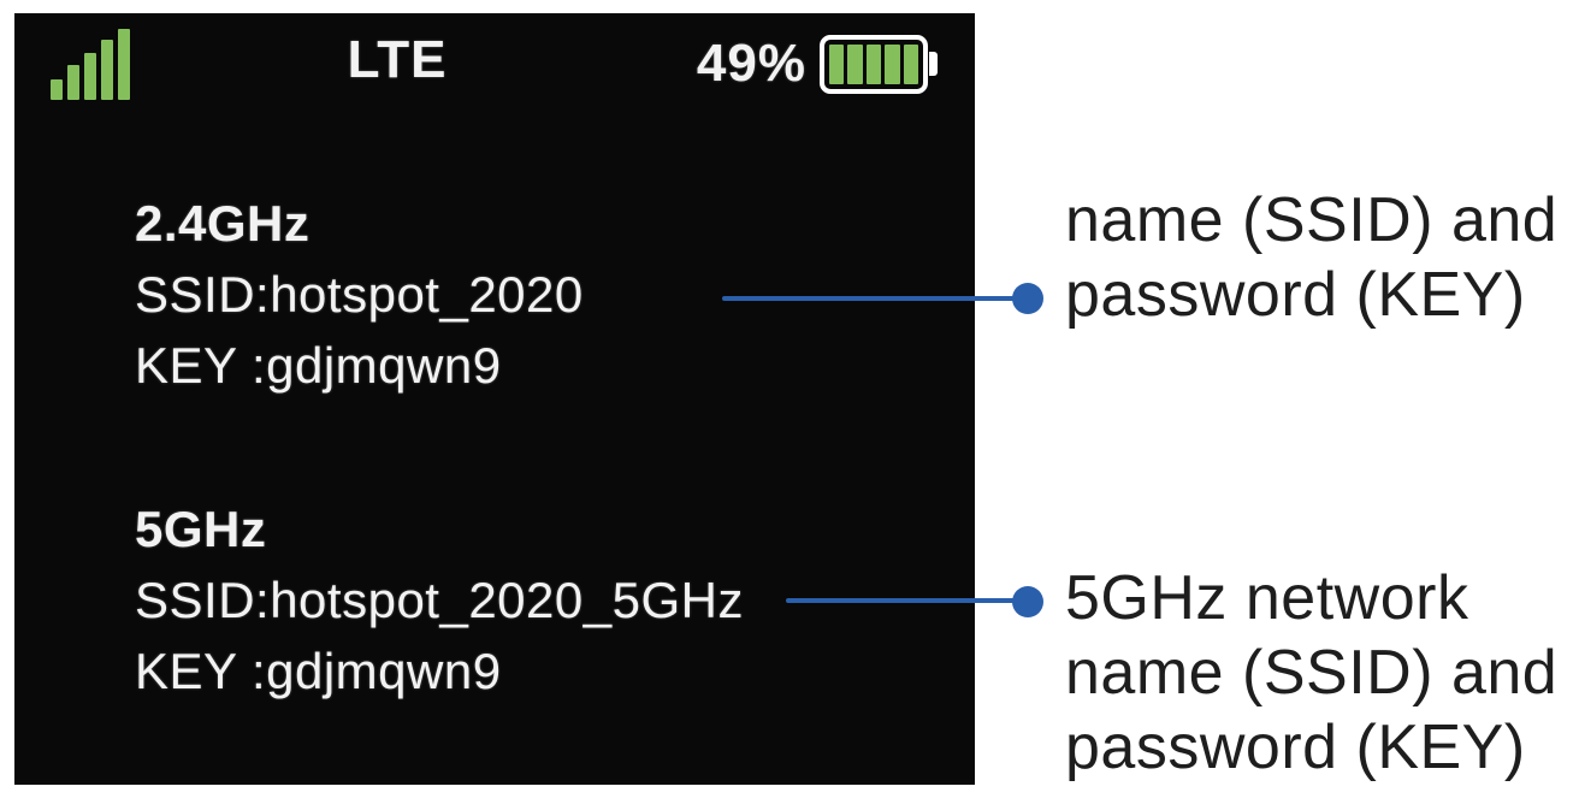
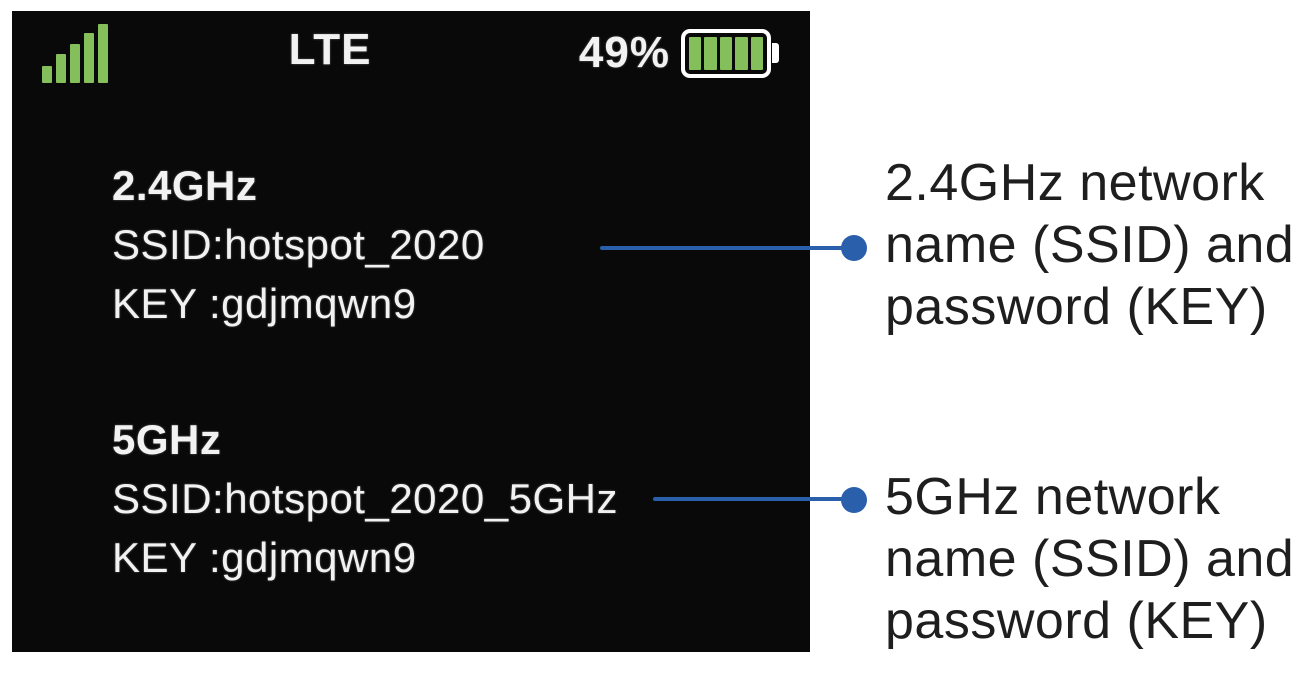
  LTE
  49%
  2.4GHz
  SSID:hotspot_2020
  KEY :gdjmqwn9
  5GHz
  SSID:hotspot_2020_5GHz
  KEY :gdjmqwn9
+ 2.4GHz network
  name (SSID) and
  password (KEY)
  5GHz network
  name (SSID) and
  password (KEY)
